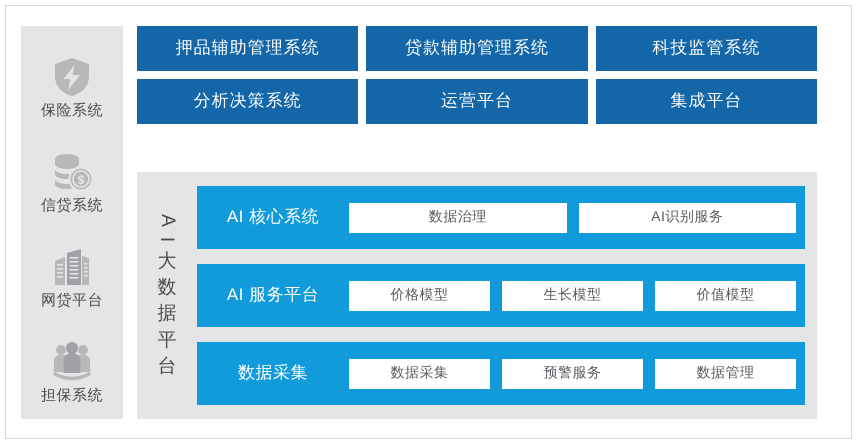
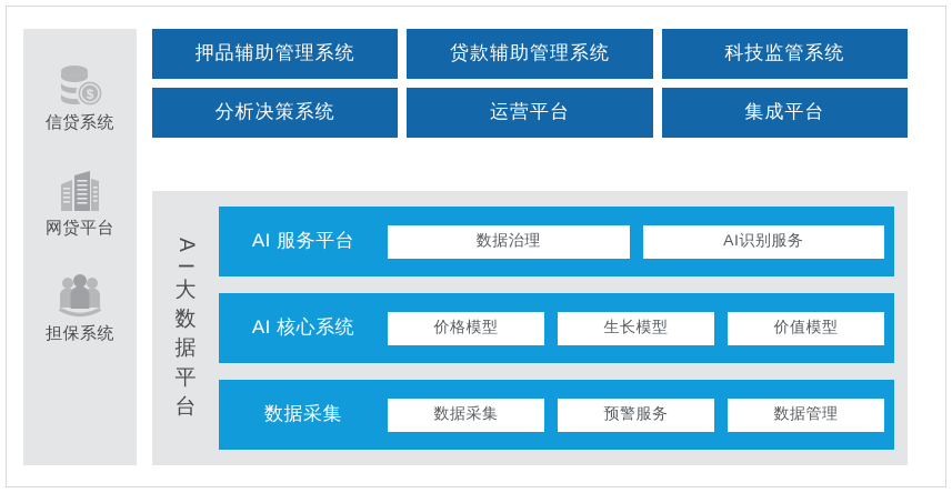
- 保险系统
  $
  信贷系统
  网贷平台
  担保系统
  押品辅助管理系统
  贷款辅助管理系统
  科技监管系统
  分析决策系统
  运营平台
  集成平台
  大
  数
  据
  平
  台
- AI 核心系统
+ AI 服务平台
  数据治理
  AI识别服务
- AI 服务平台
+ AI 核心系统
  价格模型
  生长模型
  价值模型
  数据采集
  数据采集
  预警服务
  数据管理
